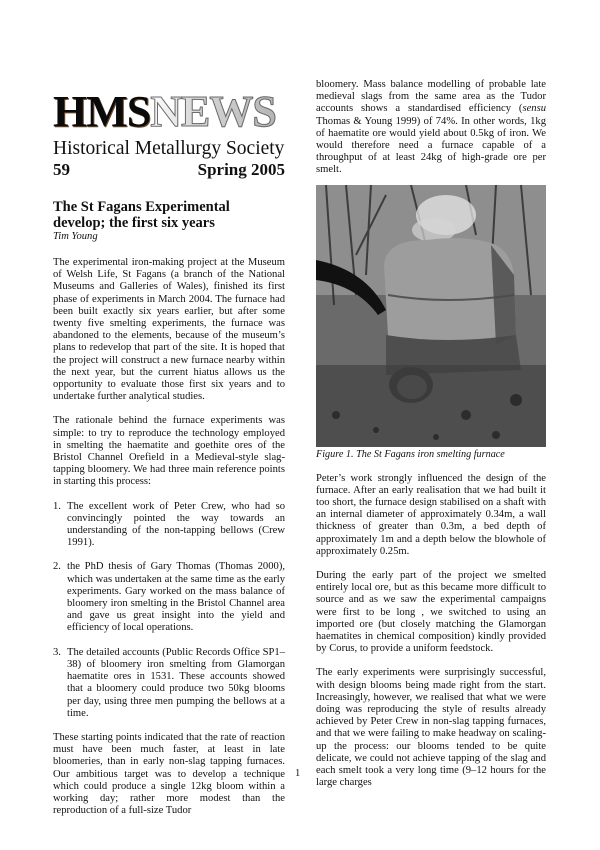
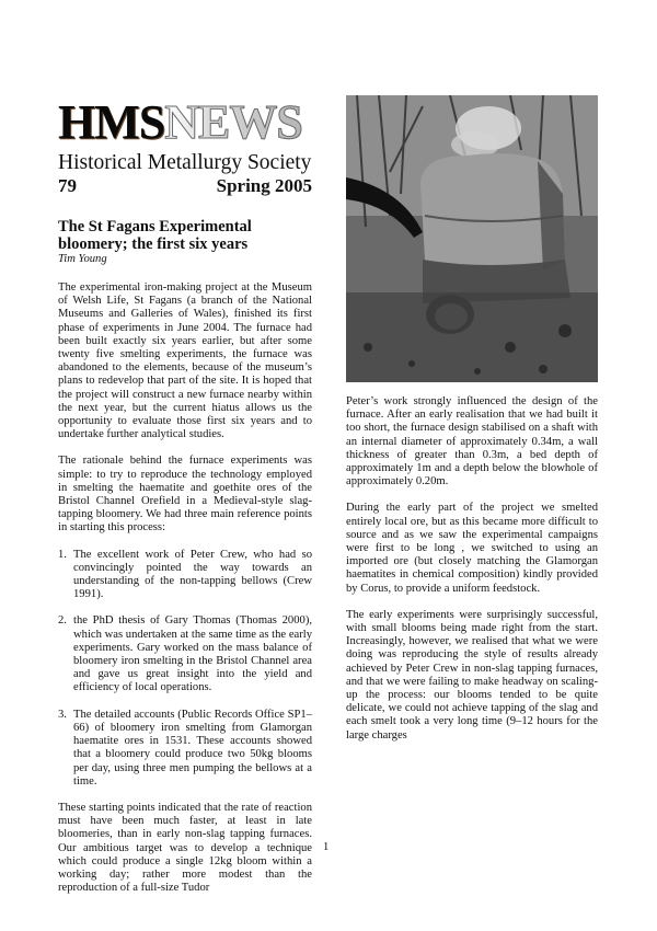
  HMSNEWS
  Historical Metallurgy Society
- 59
+ 79
  Spring 2005
- The St Fagans Experimental develop; the first six years
+ The St Fagans Experimental bloomery; the first six years
  Tim Young
- The experimental iron-making project at the Museum of Welsh Life, St Fagans (a branch of the National Museums and Galleries of Wales), finished its first phase of experiments in March 2004. The furnace had been built exactly six years earlier, but after some twenty five smelting experiments, the furnace was abandoned to the elements, because of the museum’s plans to redevelop that part of the site. It is hoped that the project will construct a new furnace nearby within the next year, but the current hiatus allows us the opportunity to evaluate those first six years and to undertake further analytical studies.
+ The experimental iron-making project at the Museum of Welsh Life, St Fagans (a branch of the National Museums and Galleries of Wales), finished its first phase of experiments in June 2004. The furnace had been built exactly six years earlier, but after some twenty five smelting experiments, the furnace was abandoned to the elements, because of the museum’s plans to redevelop that part of the site. It is hoped that the project will construct a new furnace nearby within the next year, but the current hiatus allows us the opportunity to evaluate those first six years and to undertake further analytical studies.
  The rationale behind the furnace experiments was simple: to try to reproduce the technology employed in smelting the haematite and goethite ores of the Bristol Channel Orefield in a Medieval-style slag-tapping bloomery. We had three main reference points in starting this process:
  1.
  The excellent work of Peter Crew, who had so convincingly pointed the way towards an understanding of the non-tapping bellows (Crew 1991).
  2.
  the PhD thesis of Gary Thomas (Thomas 2000), which was undertaken at the same time as the early experiments. Gary worked on the mass balance of bloomery iron smelting in the Bristol Channel area and gave us great insight into the yield and efficiency of local operations.
  3.
- The detailed accounts (Public Records Office SP1–38) of bloomery iron smelting from Glamorgan haematite ores in 1531. These accounts showed that a bloomery could produce two 50kg blooms per day, using three men pumping the bellows at a time.
+ The detailed accounts (Public Records Office SP1–66) of bloomery iron smelting from Glamorgan haematite ores in 1531. These accounts showed that a bloomery could produce two 50kg blooms per day, using three men pumping the bellows at a time.
  These starting points indicated that the rate of reaction must have been much faster, at least in late bloomeries, than in early non-slag tapping furnaces. Our ambitious target was to develop a technique which could produce a single 12kg bloom within a working day; rather more modest than the reproduction of a full-size Tudor
- bloomery. Mass balance modelling of probable late medieval slags from the same area as the Tudor accounts shows a standardised efficiency (sensu Thomas & Young 1999) of 74%. In other words, 1kg of haematite ore would yield about 0.5kg of iron. We would therefore need a furnace capable of a throughput of at least 24kg of high-grade ore per smelt.
- Figure 1. The St Fagans iron smelting furnace
- Peter’s work strongly influenced the design of the furnace. After an early realisation that we had built it too short, the furnace design stabilised on a shaft with an internal diameter of approximately 0.34m, a wall thickness of greater than 0.3m, a bed depth of approximately 1m and a depth below the blowhole of approximately 0.25m.
+ Peter’s work strongly influenced the design of the furnace. After an early realisation that we had built it too short, the furnace design stabilised on a shaft with an internal diameter of approximately 0.34m, a wall thickness of greater than 0.3m, a bed depth of approximately 1m and a depth below the blowhole of approximately 0.20m.
  During the early part of the project we smelted entirely local ore, but as this became more difficult to source and as we saw the experimental campaigns were first to be long , we switched to using an imported ore (but closely matching the Glamorgan haematites in chemical composition) kindly provided by Corus, to provide a uniform feedstock.
- The early experiments were surprisingly successful, with design blooms being made right from the start. Increasingly, however, we realised that what we were doing was reproducing the style of results already achieved by Peter Crew in non-slag tapping furnaces, and that we were failing to make headway on scaling-up the process: our blooms tended to be quite delicate, we could not achieve tapping of the slag and each smelt took a very long time (9–12 hours for the large charges
+ The early experiments were surprisingly successful, with small blooms being made right from the start. Increasingly, however, we realised that what we were doing was reproducing the style of results already achieved by Peter Crew in non-slag tapping furnaces, and that we were failing to make headway on scaling-up the process: our blooms tended to be quite delicate, we could not achieve tapping of the slag and each smelt took a very long time (9–12 hours for the large charges
  1
